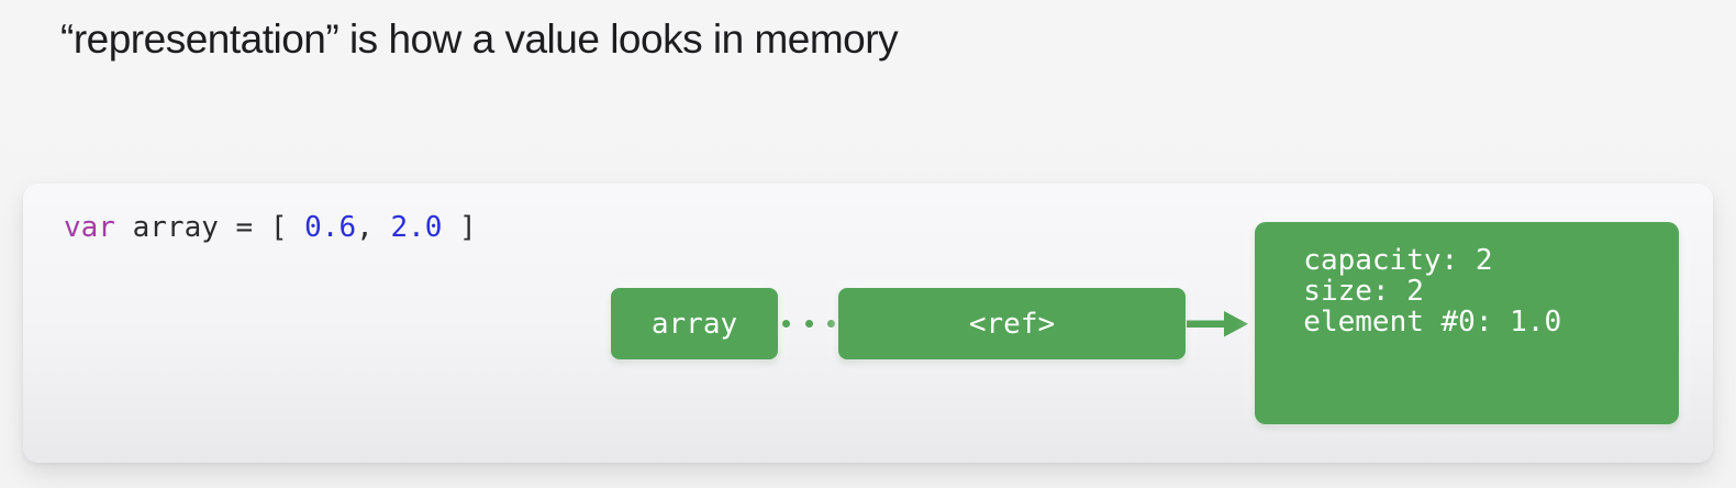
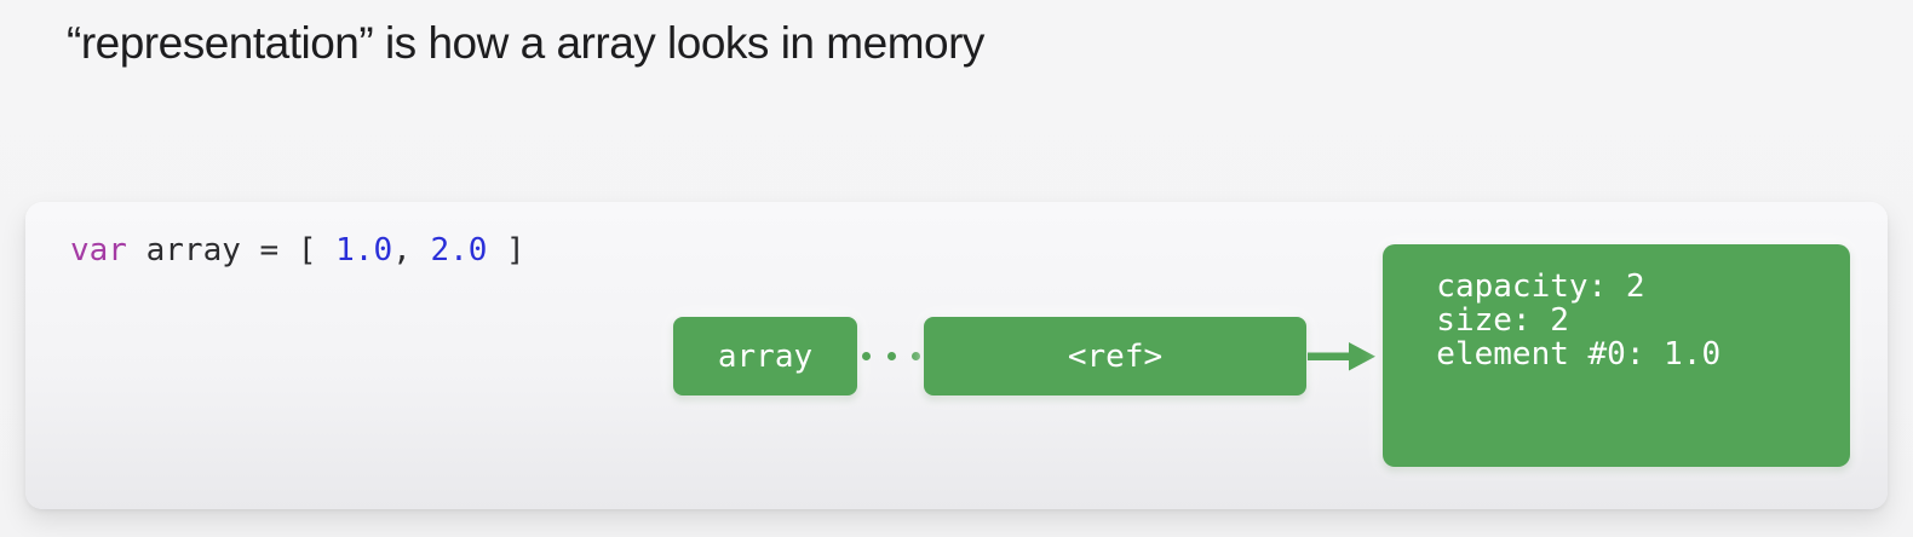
- “representation” is how a value looks in memory
+ “representation” is how a array looks in memory
- var array = [ 0.6, 2.0 ]
+ var array = [ 1.0, 2.0 ]
  array
  <ref>
  capacity: 2
  size: 2
  element #0: 1.0
